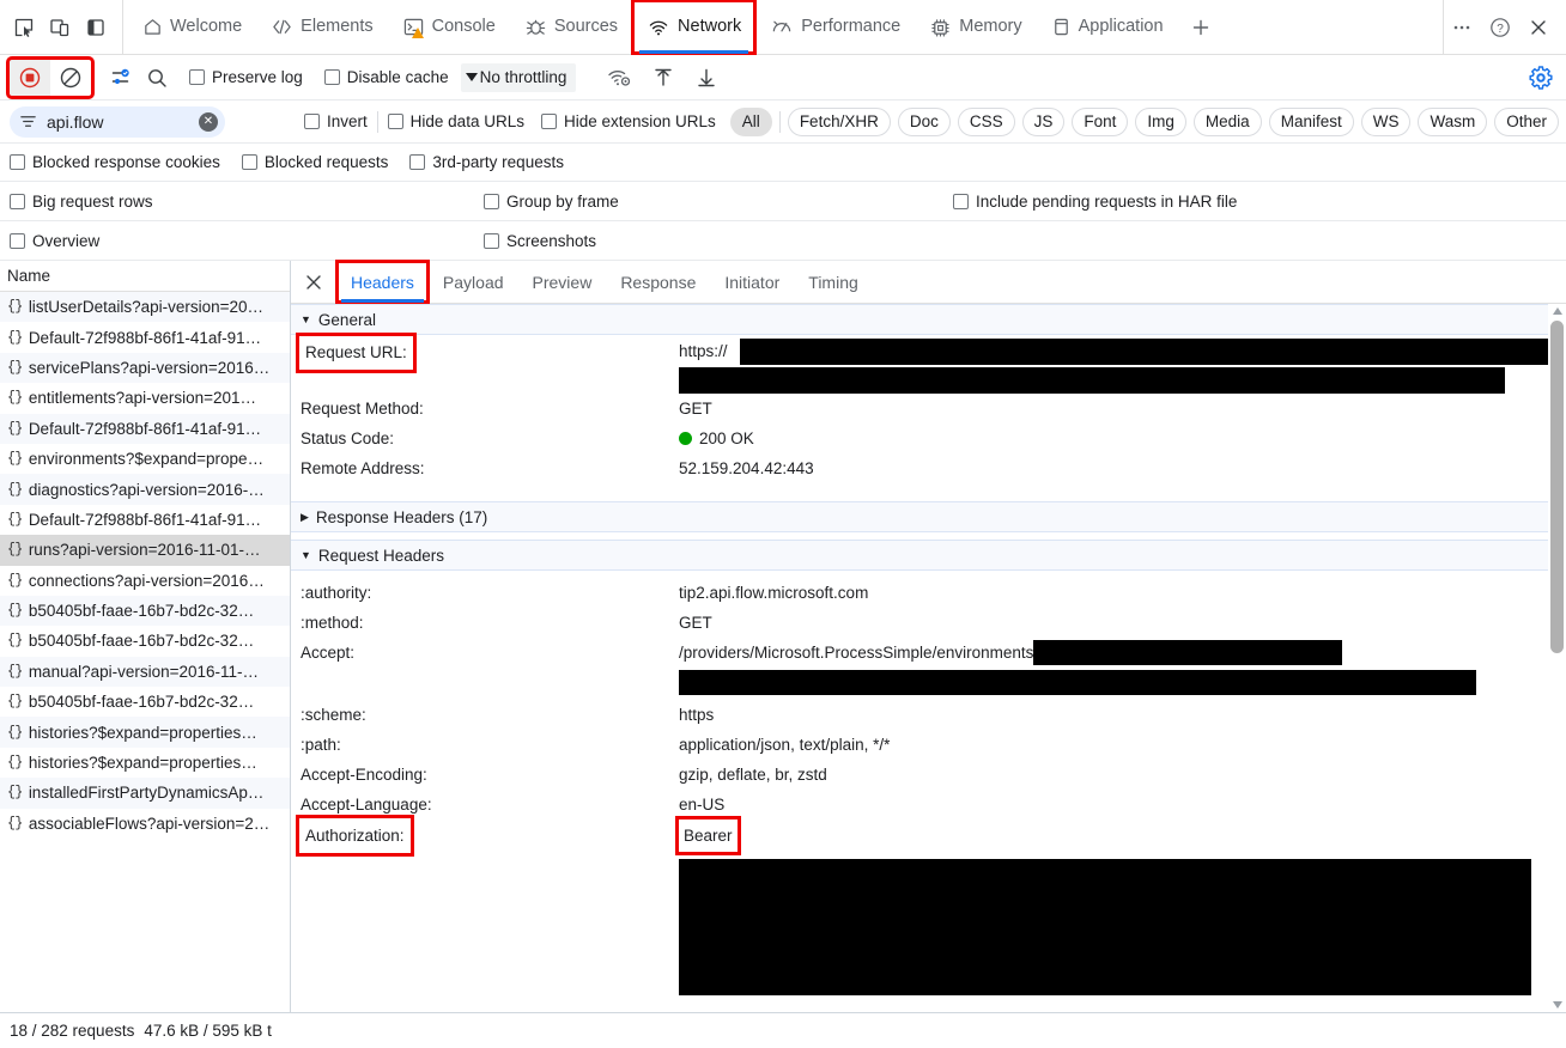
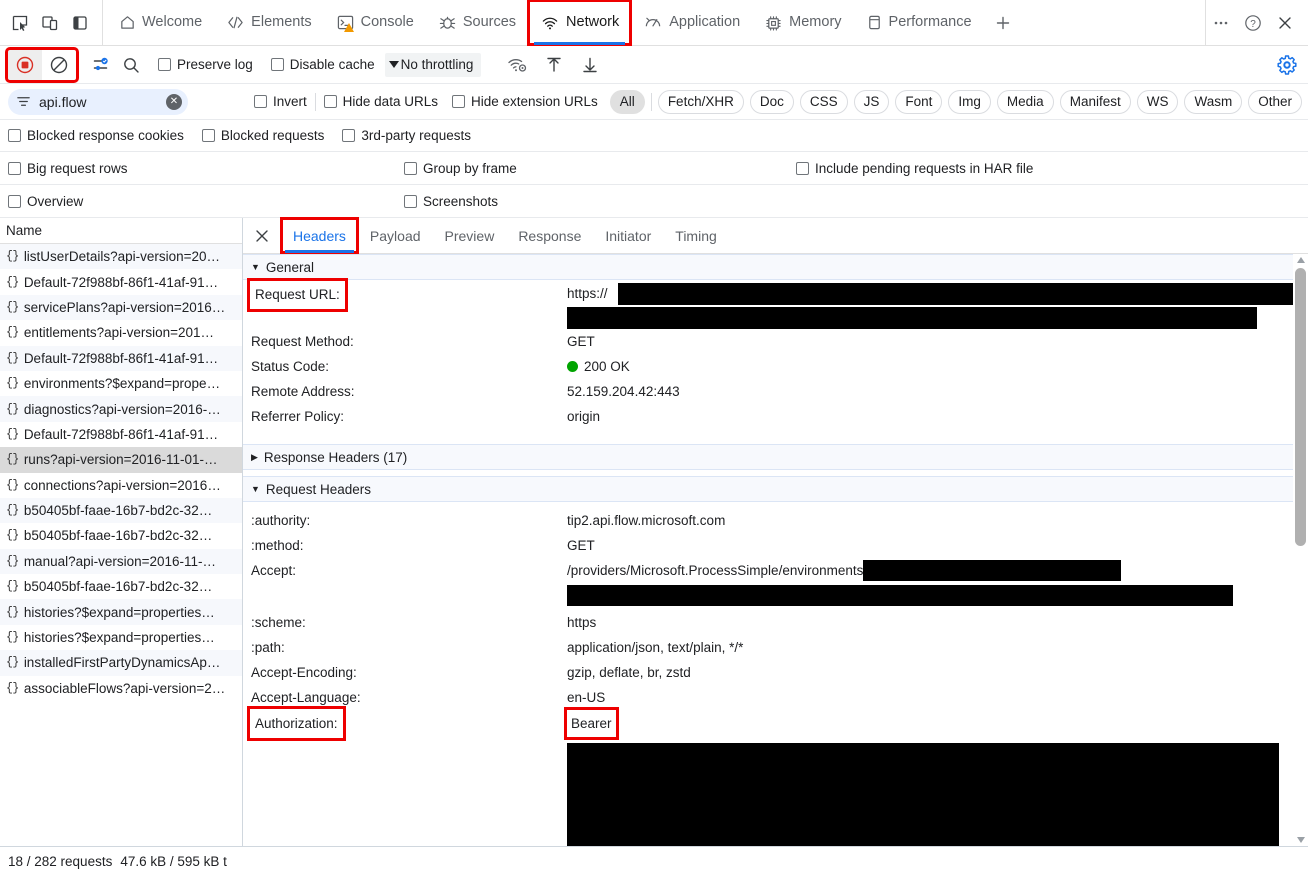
  Welcome
  Elements
  Console
  Sources
  Network
- Performance
+ Application
  Memory
- Application
+ Performance
  ?
  Preserve log
  Disable cache
  No throttling
  api.flow
  ✕
  Invert
  Hide data URLs
  Hide extension URLs
  All
  Fetch/XHR
  Doc
  CSS
  JS
  Font
  Img
  Media
  Manifest
  WS
  Wasm
  Other
  Blocked response cookies
  Blocked requests
  3rd-party requests
  Big request rows
  Group by frame
  Include pending requests in HAR file
  Overview
  Screenshots
  Name
  {}
  listUserDetails?api-version=20…
  {}
  Default-72f988bf-86f1-41af-91…
  {}
  servicePlans?api-version=2016…
  {}
  entitlements?api-version=201…
  {}
  Default-72f988bf-86f1-41af-91…
  {}
  environments?$expand=prope…
  {}
  diagnostics?api-version=2016-…
  {}
  Default-72f988bf-86f1-41af-91…
  {}
  runs?api-version=2016-11-01-…
  {}
  connections?api-version=2016…
  {}
  b50405bf-faae-16b7-bd2c-32…
  {}
  b50405bf-faae-16b7-bd2c-32…
  {}
  manual?api-version=2016-11-…
  {}
  b50405bf-faae-16b7-bd2c-32…
  {}
  histories?$expand=properties…
  {}
  histories?$expand=properties…
  {}
  installedFirstPartyDynamicsAp…
  {}
  associableFlows?api-version=2…
  Headers
  Payload
  Preview
  Response
  Initiator
  Timing
  ▼
  General
  Request URL:
  https://
  Request Method:
  GET
  Status Code:
  200 OK
  Remote Address:
  52.159.204.42:443
+ Referrer Policy:
+ origin
  ▶
  Response Headers (17)
  ▼
  Request Headers
  :authority:
  tip2.api.flow.microsoft.com
  :method:
  GET
  Accept:
  /providers/Microsoft.ProcessSimple/environments
  :scheme:
  https
  :path:
  application/json, text/plain, */*
  Accept-Encoding:
  gzip, deflate, br, zstd
  Accept-Language:
  en-US
  Authorization:
  Bearer
  18 / 282 requests
  47.6 kB / 595 kB t
